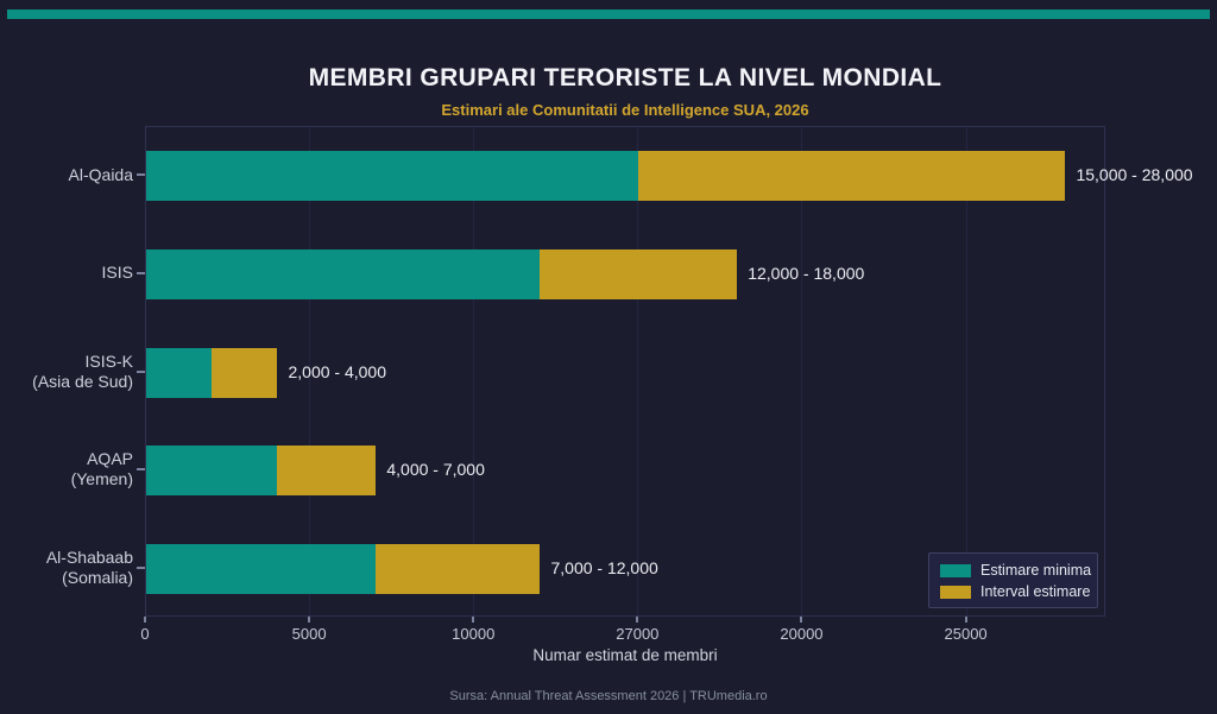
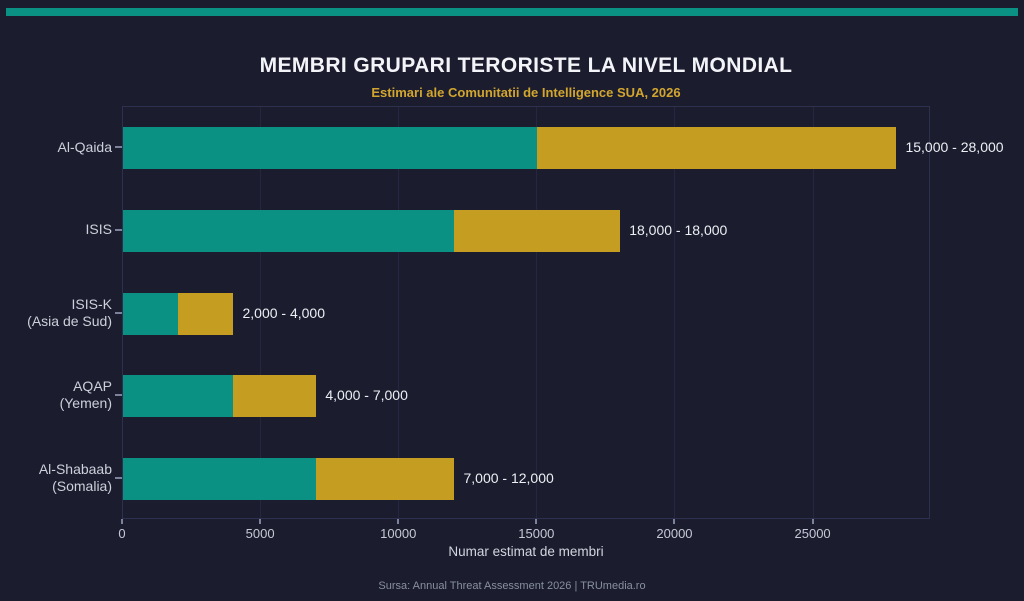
  MEMBRI GRUPARI TERORISTE LA NIVEL MONDIAL
  Estimari ale Comunitatii de Intelligence SUA, 2026
  Al-Qaida
  ISIS
  ISIS-K
  (Asia de Sud)
  AQAP
  (Yemen)
  Al-Shabaab
  (Somalia)
  0
  5000
  10000
- 27000
+ 15000
  20000
  25000
  Numar estimat de membri
- Estimare minima
- Interval estimare
  Sursa: Annual Threat Assessment 2026 | TRUmedia.ro
  15,000 - 28,000
- 12,000 - 18,000
+ 18,000 - 18,000
  2,000 - 4,000
  4,000 - 7,000
  7,000 - 12,000
